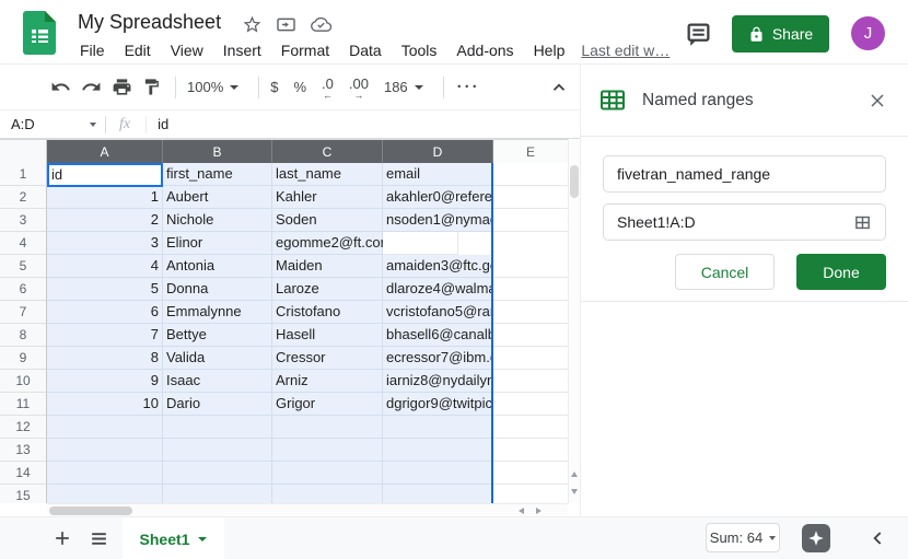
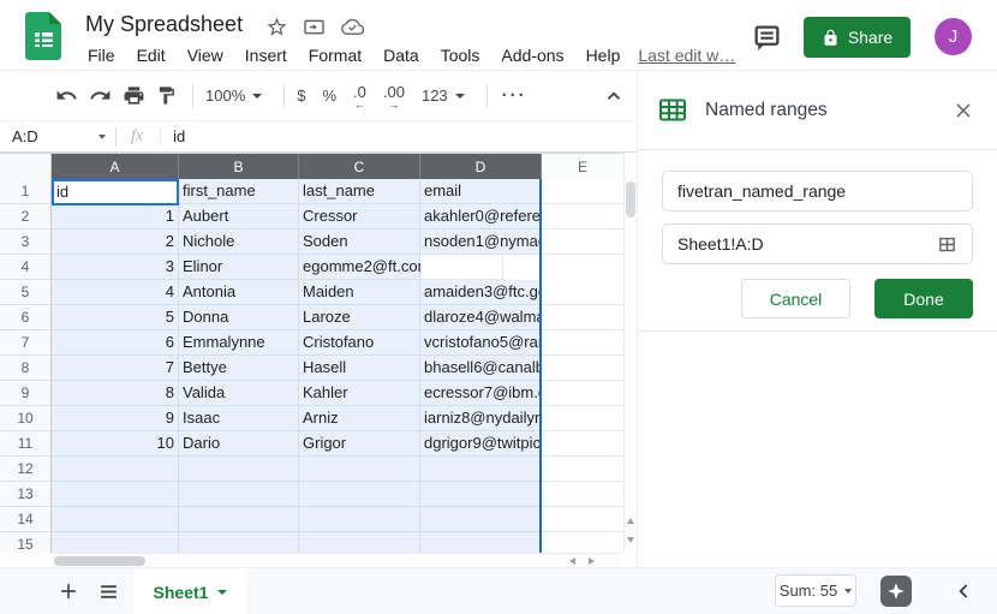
  My Spreadsheet
  File
  Edit
  View
  Insert
  Format
  Data
  Tools
  Add-ons
  Help
  Last edit w…
  Share
  J
  100%
  $
  %
  .0
  ←
  .00
  →
- 186
+ 123
  ···
  A:D
  fx
  id
  A
  B
  C
  D
  E
  1
  first_name
  last_name
  email
  2
  1
  Aubert
- Kahler
+ Cressor
  3
  2
  Nichole
  Soden
  nsoden1@nyma
  4
  3
  Elinor
  egomme2@ft.co
  5
  4
  Antonia
  Maiden
  amaiden3@ftc.g
  6
  5
  Donna
  Laroze
  7
  6
  Emmalynne
  Cristofano
  8
  7
  Bettye
  Hasell
  9
  8
  Valida
- Cressor
+ Kahler
  ecressor7@ibm.
  10
  9
  Isaac
  Arniz
  11
  10
  Dario
  Grigor
  dgrigor9@twitpic
  12
  13
  14
  15
  id
  Named ranges
  fivetran_named_range
  Sheet1!A:D
  Cancel
  Done
  Sheet1
- Sum: 64
+ Sum: 55
